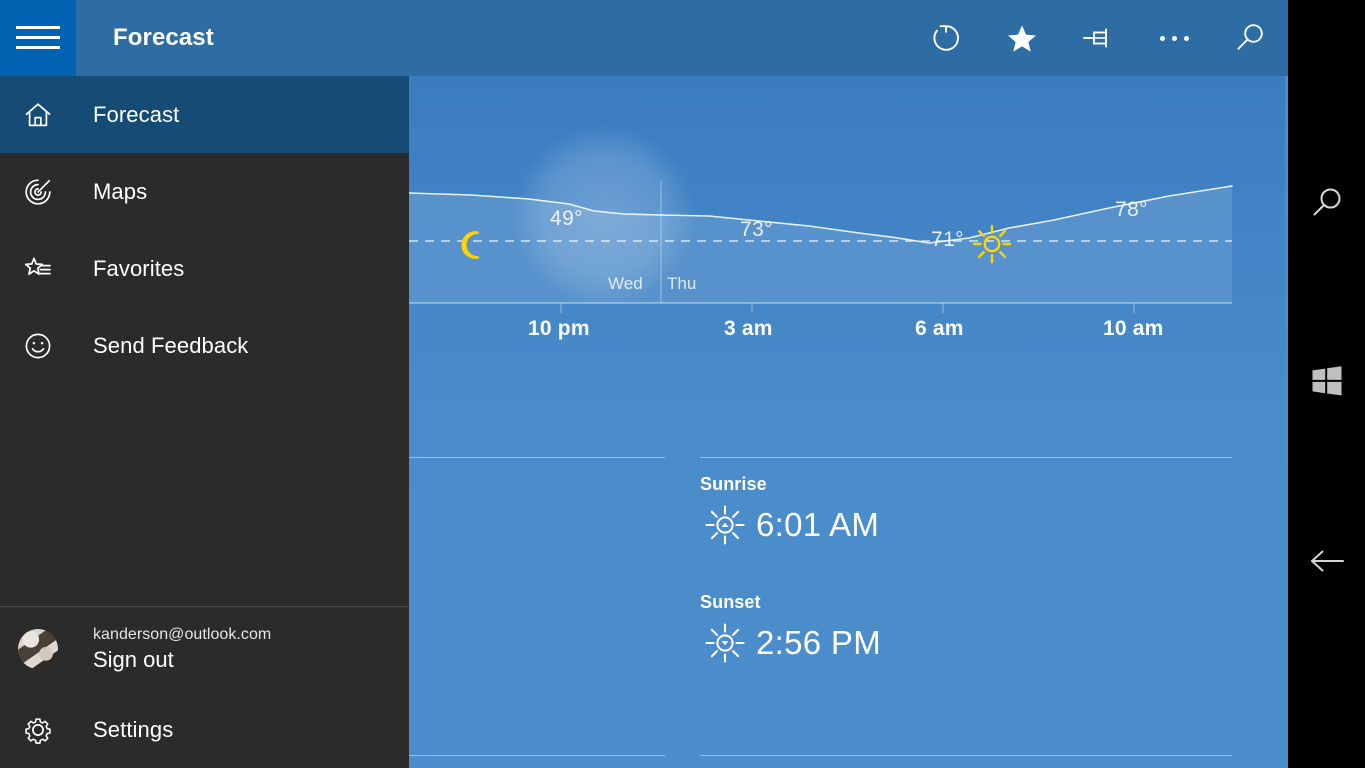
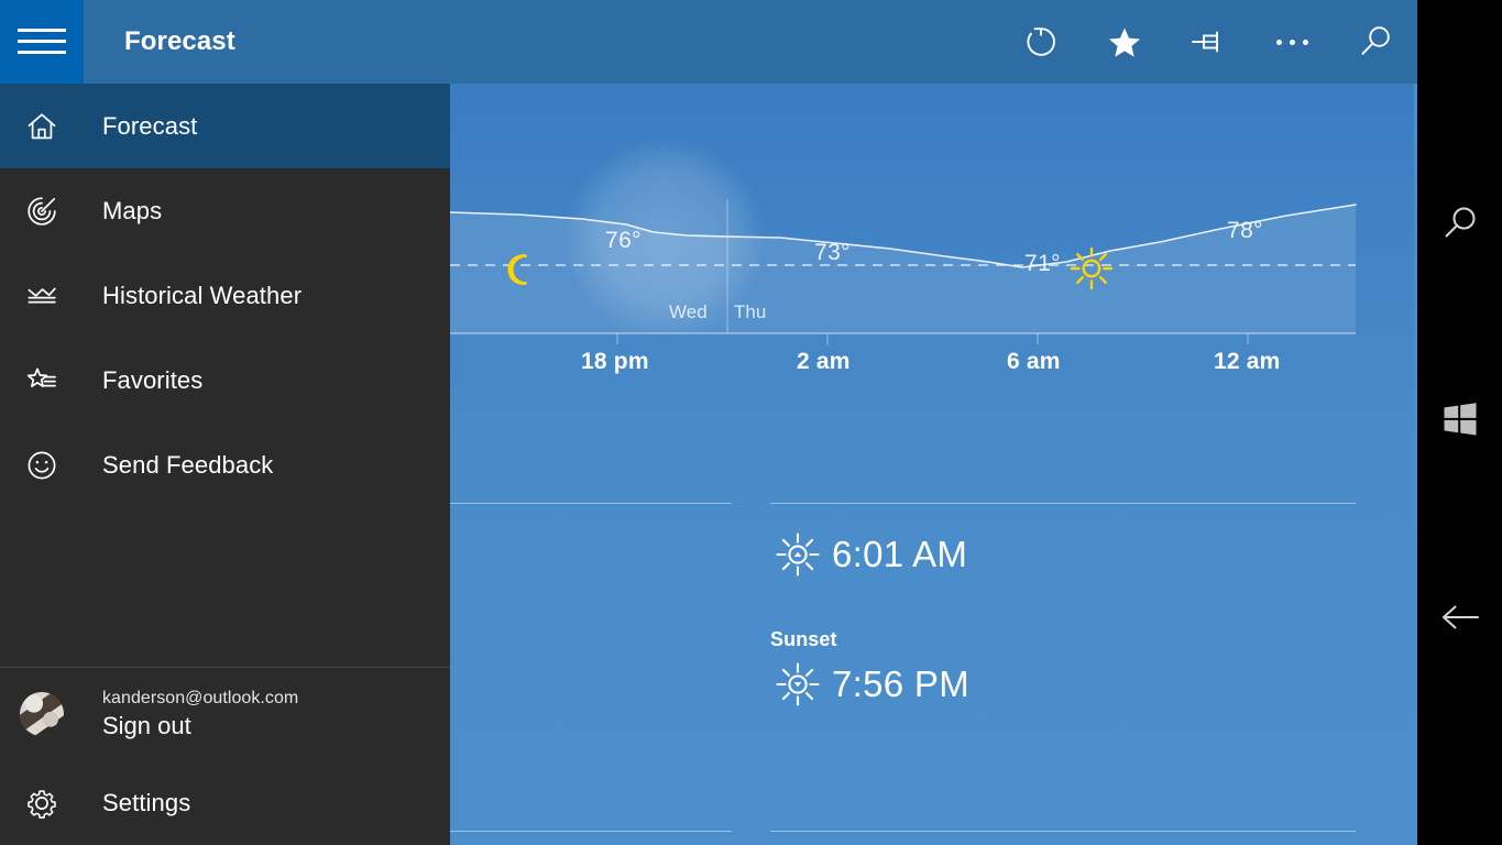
  Forecast
  Forecast
  Maps
+ Historical Weather
  Favorites
  Send Feedback
  kanderson@outlook.com
  Sign out
  Settings
- 49°
+ 76°
  73°
  71°
  78°
  Wed
  Thu
- 10 pm
+ 18 pm
- 3 am
+ 2 am
  6 am
- 10 am
+ 12 am
- Sunrise
  6:01 AM
  Sunset
- 2:56 PM
+ 7:56 PM
